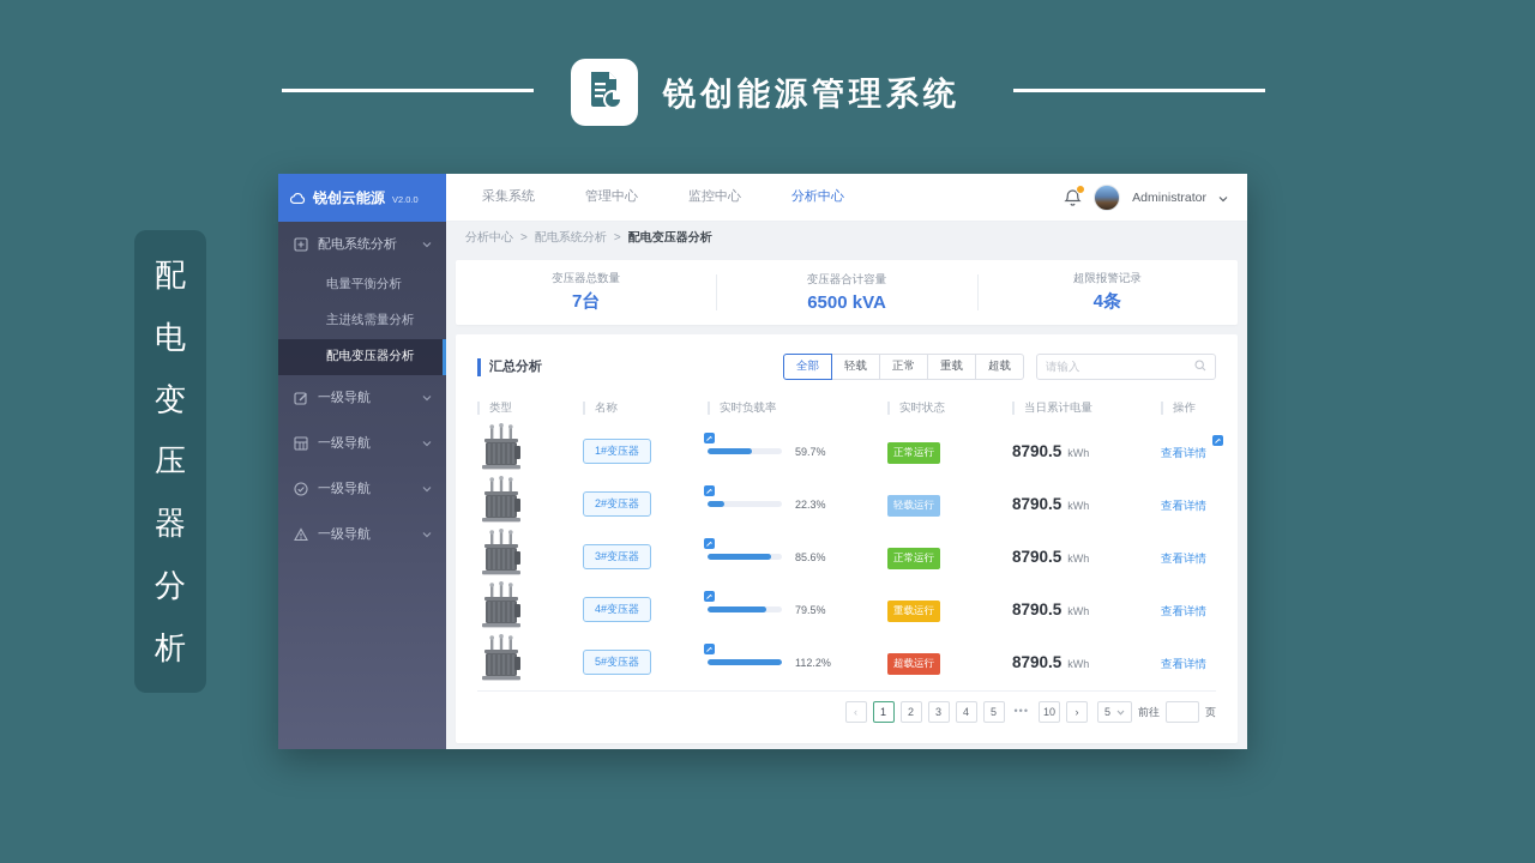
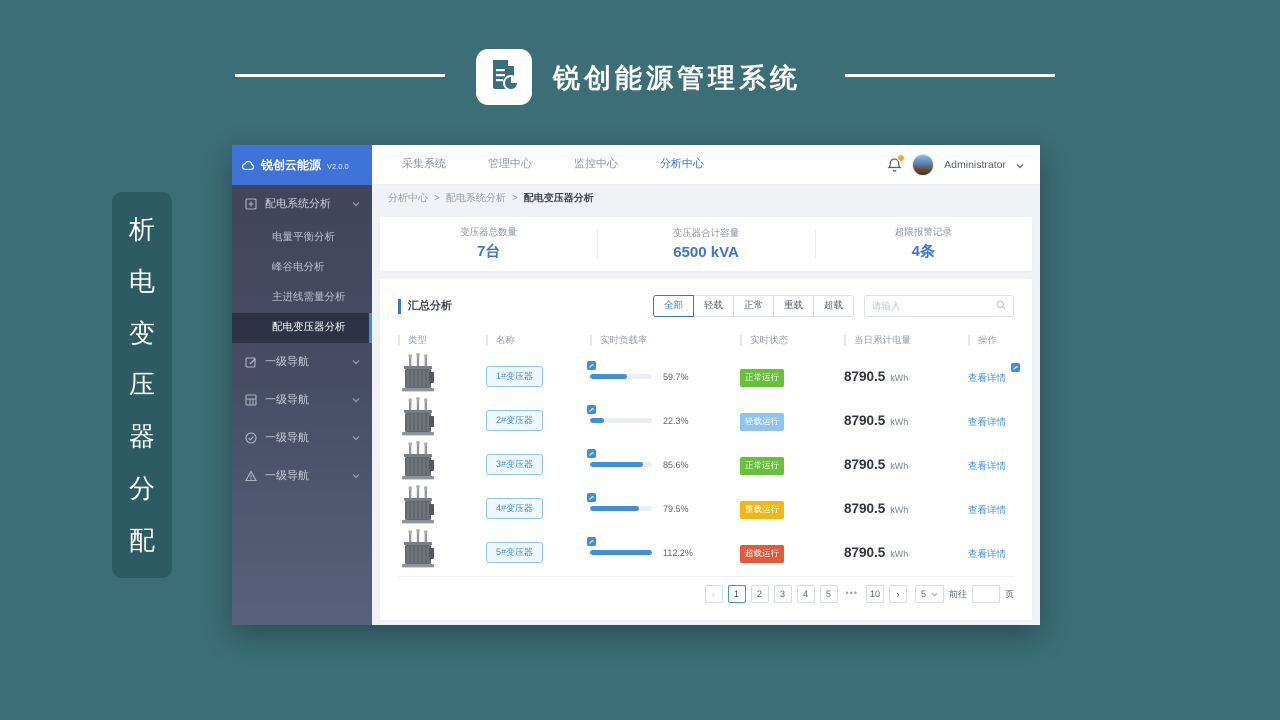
  锐创能源管理系统
- 配
+ 析
  电
  变
  压
  器
  分
- 析
+ 配
  锐创云能源
  V2.0.0
  配电系统分析
  电量平衡分析
+ 峰谷电分析
  主进线需量分析
  配电变压器分析
  一级导航
  一级导航
  一级导航
  一级导航
  采集系统
  管理中心
  监控中心
  分析中心
  Administrator
  分析中心
  >
  配电系统分析
  >
  配电变压器分析
  变压器总数量
  7台
  变压器合计容量
  6500 kVA
  超限报警记录
  4条
  汇总分析
  全部
  轻载
  正常
  重载
  超载
  请输入
  类型
  名称
  实时负载率
  实时状态
  当日累计电量
  操作
  1#变压器
  59.7%
  正常运行
  8790.5 kWh
  查看详情
  2#变压器
  22.3%
  轻载运行
  8790.5 kWh
  查看详情
  3#变压器
  85.6%
  正常运行
  8790.5 kWh
  查看详情
  4#变压器
  79.5%
  重载运行
  8790.5 kWh
  查看详情
  5#变压器
  112.2%
  超载运行
  8790.5 kWh
  查看详情
  ‹
  1
  2
  3
  4
  5
  •••
  10
  ›
  5
  前往
  页
